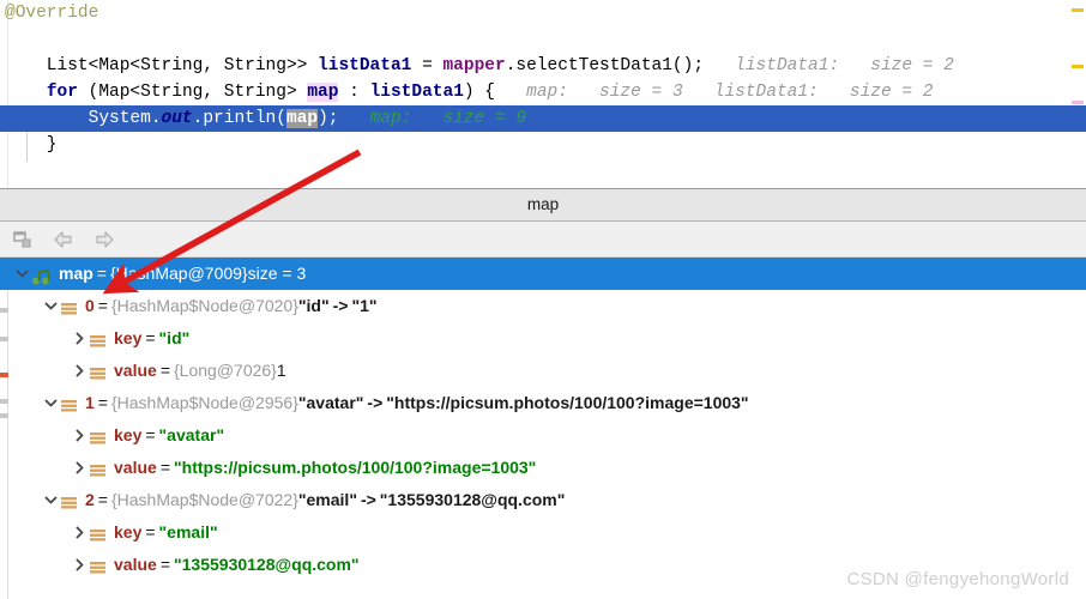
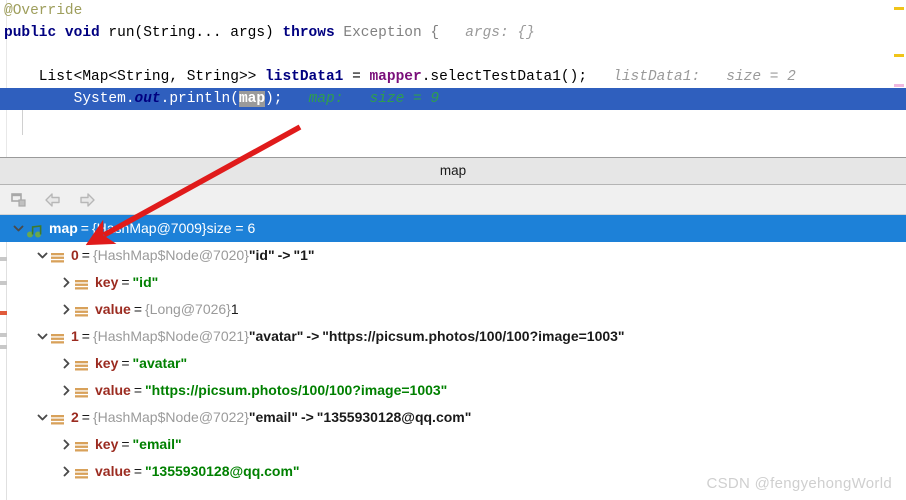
  @Override
+ public void run(String... args) throws Exception { args: {}
  List<Map<String, String>> listData1 = mapper.selectTestData1(); listData1: size = 2
- for (Map<String, String> map : listData1) { map: size = 3 listData1: size = 2
  System.out.println(map); map: size = 9
- }
  map
  map
  =
  {HahMap@7009}
- size = 3
+ size = 6
  0
  =
  {HashMap$Node@7020}
  "id"
  ->
  "1"
  key
  =
  "id"
  value
  =
  {Long@7026}
  1
  1
  =
- {HashMap$Node@2956}
+ {HashMap$Node@7021}
  "avatar"
  ->
  "https://picsum.photos/100/100?image=1003"
  key
  =
  "avatar"
  value
  =
  "https://picsum.photos/100/100?image=1003"
  2
  =
  {HashMap$Node@7022}
  "email"
  ->
  "1355930128@qq.com"
  key
  =
  "email"
  value
  =
  "1355930128@qq.com"
  CSDN @fengyehongWorld
